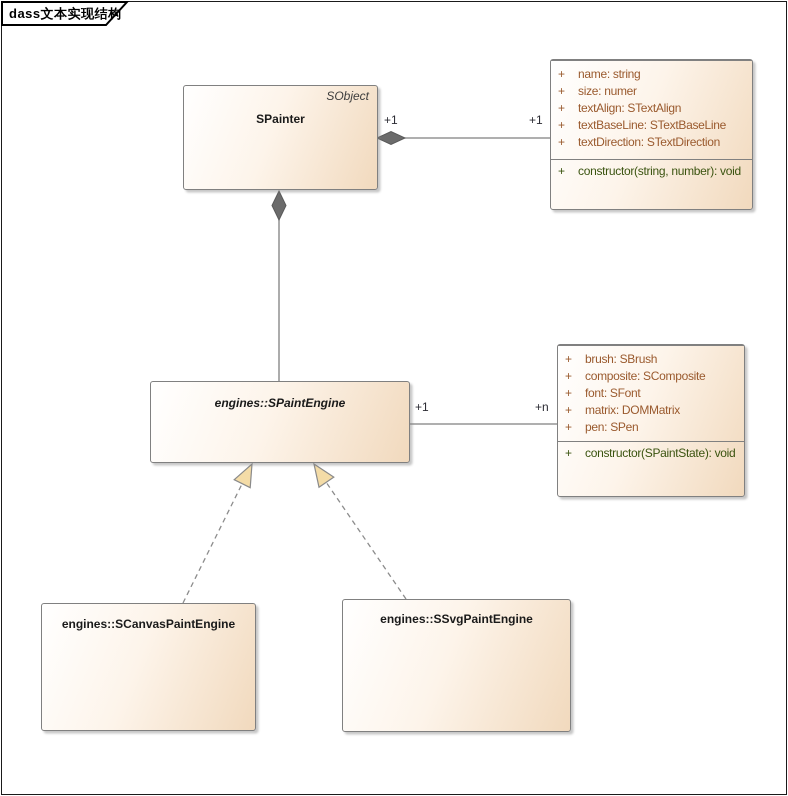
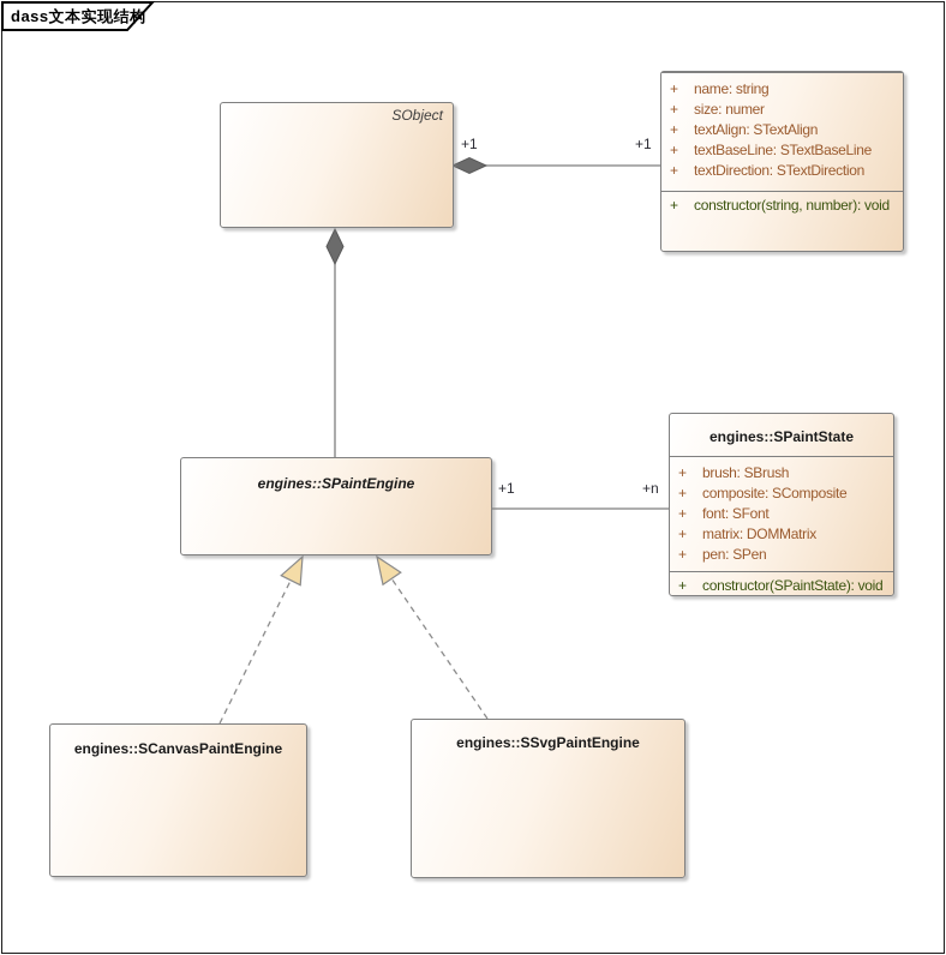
  dass文本实现结构
  +1
  +1
  +1
  +n
  SObject
- SPainter
  +
  name: string
  +
  size: numer
  +
  textAlign: STextAlign
  +
  textBaseLine: STextBaseLine
  +
  textDirection: STextDirection
  +
  constructor(string, number): void
  engines::SPaintEngine
+ engines::SPaintState
  +
  brush: SBrush
  +
  composite: SComposite
  +
  font: SFont
  +
  matrix: DOMMatrix
  +
  pen: SPen
  +
  constructor(SPaintState): void
  engines::SCanvasPaintEngine
  engines::SSvgPaintEngine
